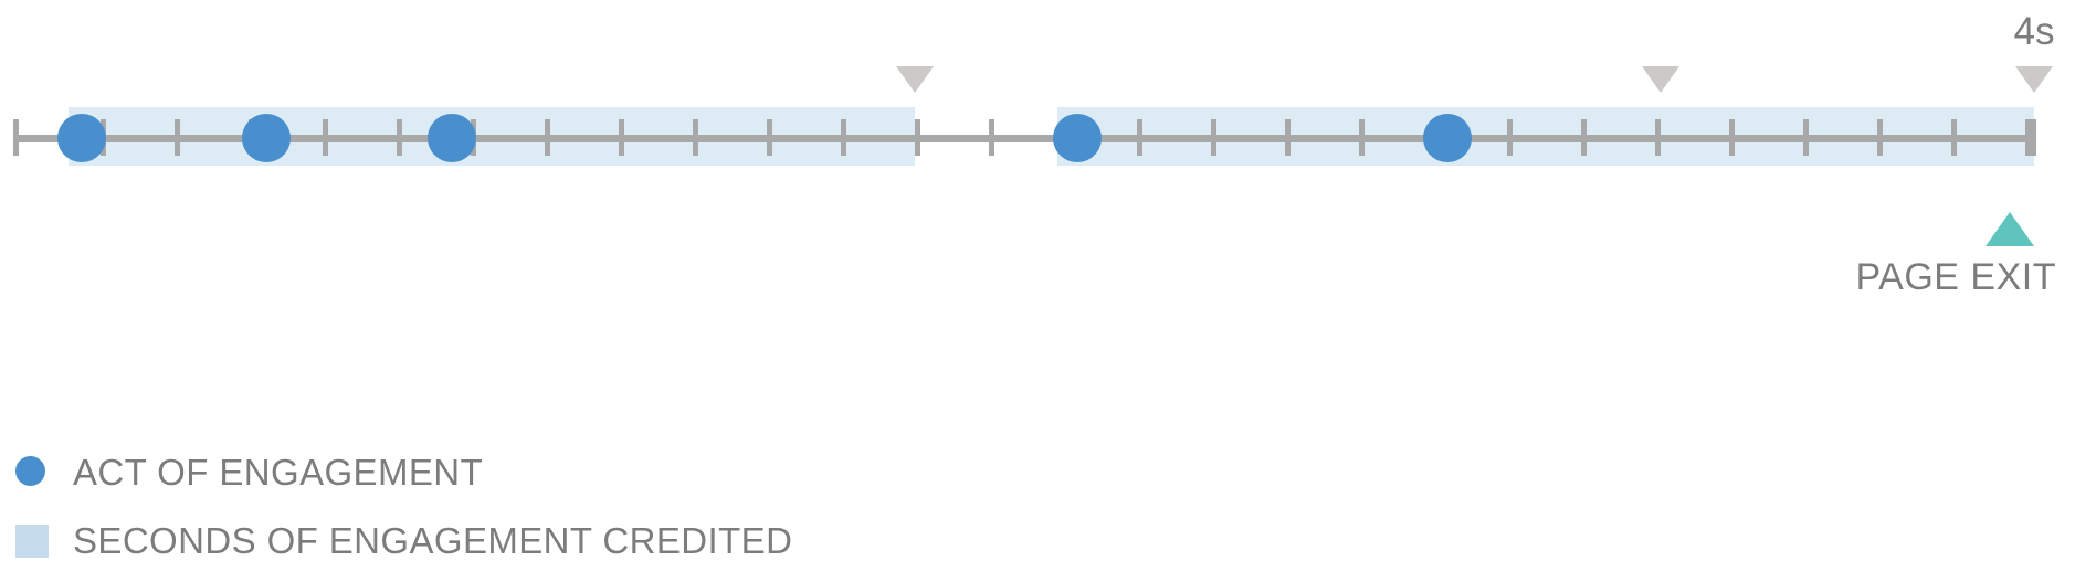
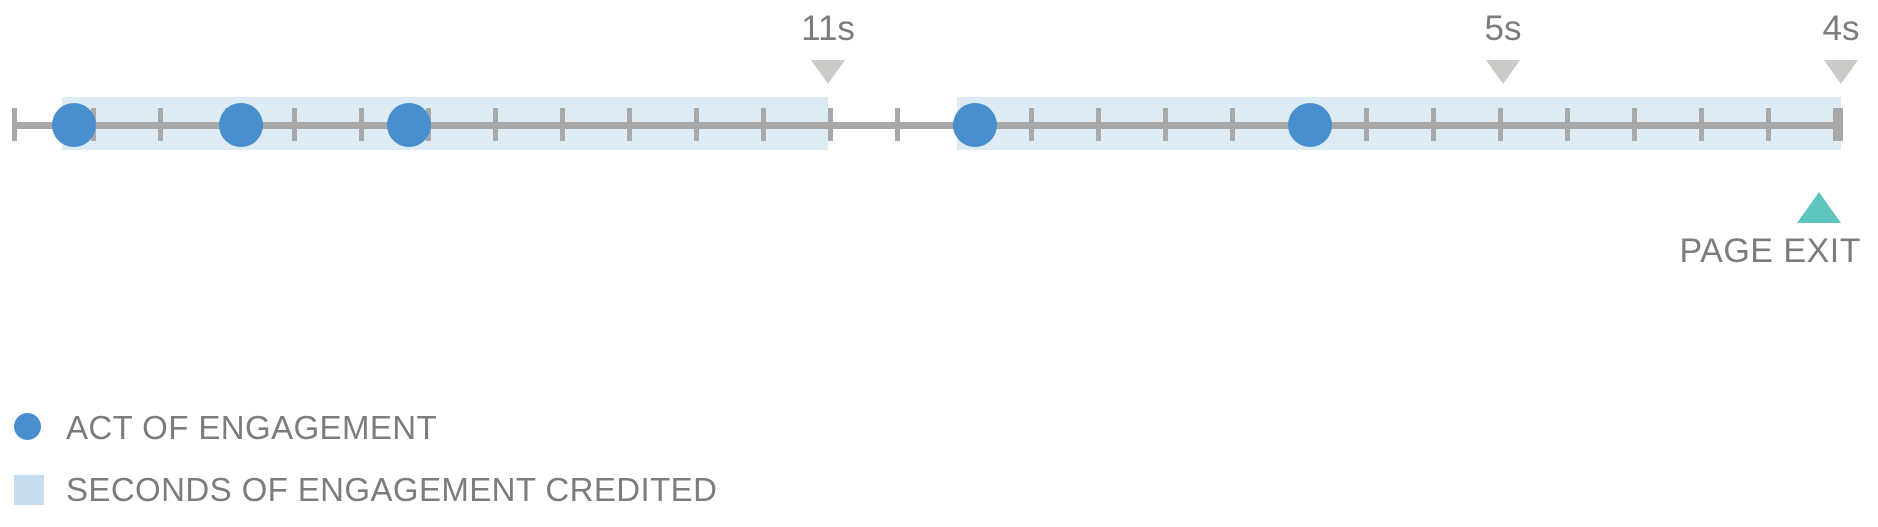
+ 11s
+ 5s
  4s
  PAGE EXIT
  ACT OF ENGAGEMENT
  SECONDS OF ENGAGEMENT CREDITED
